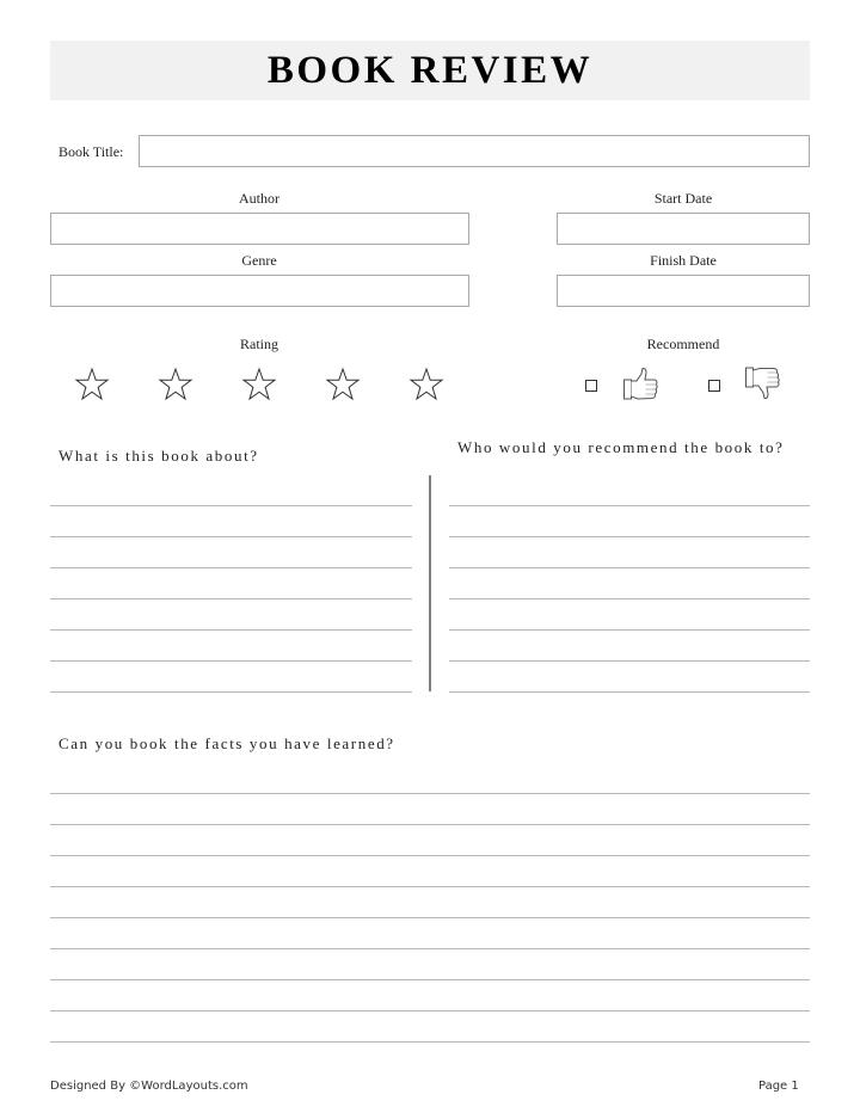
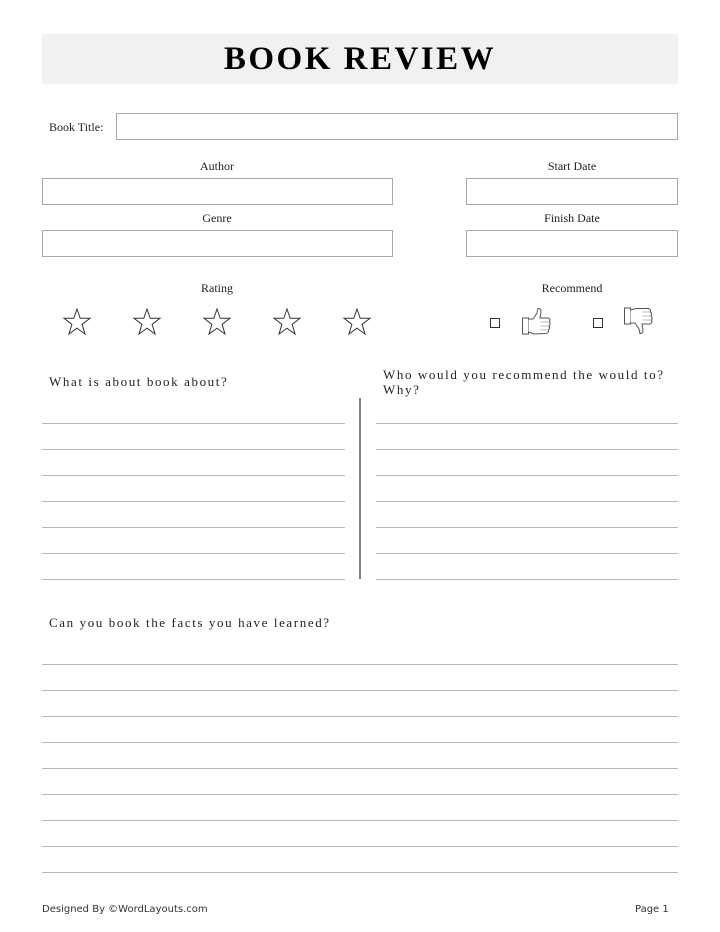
  BOOK REVIEW
  Book Title:
  Author
  Start Date
  Genre
  Finish Date
  Rating
  Recommend
- What is this book about?
+ What is about book about?
- Who would you recommend the book to?
+ Who would you recommend the would to?
+ Why?
  Can you book the facts you have learned?
  Designed By ©WordLayouts.com
  Page 1
